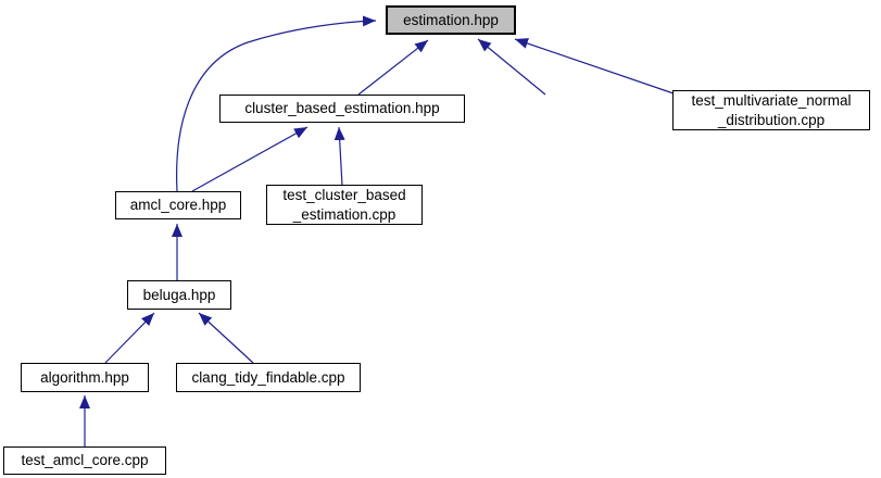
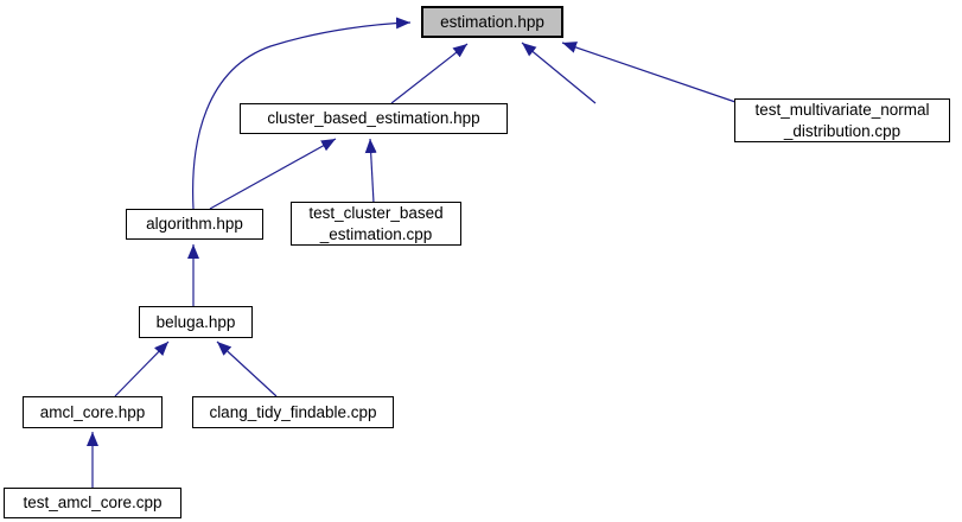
  estimation.hpp
  cluster_based_estimation.hpp
  test_multivariate_normal
  _distribution.cpp
- amcl_core.hpp
+ algorithm.hpp
  test_cluster_based
  _estimation.cpp
  beluga.hpp
- algorithm.hpp
+ amcl_core.hpp
  clang_tidy_findable.cpp
  test_amcl_core.cpp
